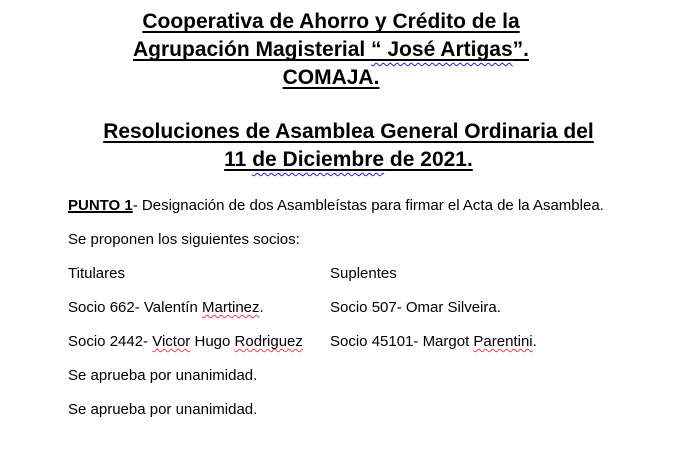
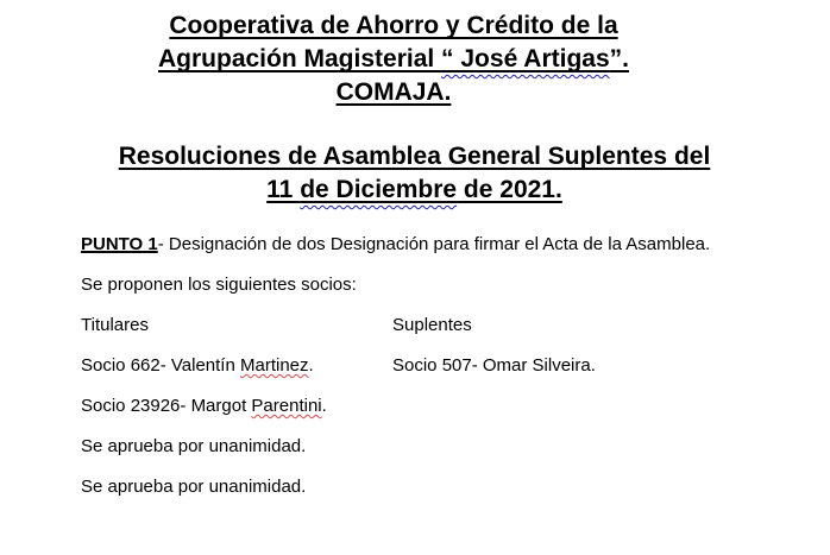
  Cooperativa de Ahorro y Crédito de la
  Agrupación Magisterial “ José Artigas”.
  COMAJA.
- Resoluciones de Asamblea General Ordinaria del
+ Resoluciones de Asamblea General Suplentes del
  11 de Diciembre de 2021.
- PUNTO 1- Designación de dos Asambleístas para firmar el Acta de la Asamblea.
+ PUNTO 1- Designación de dos Designación para firmar el Acta de la Asamblea.
  Se proponen los siguientes socios:
  Titulares
  Suplentes
  Socio 662- Valentín Martinez.
  Socio 507- Omar Silveira.
- Socio 2442- Victor Hugo Rodriguez
- Socio 45101- Margot Parentini.
+ Socio 23926- Margot Parentini.
  Se aprueba por unanimidad.
  Se aprueba por unanimidad.
